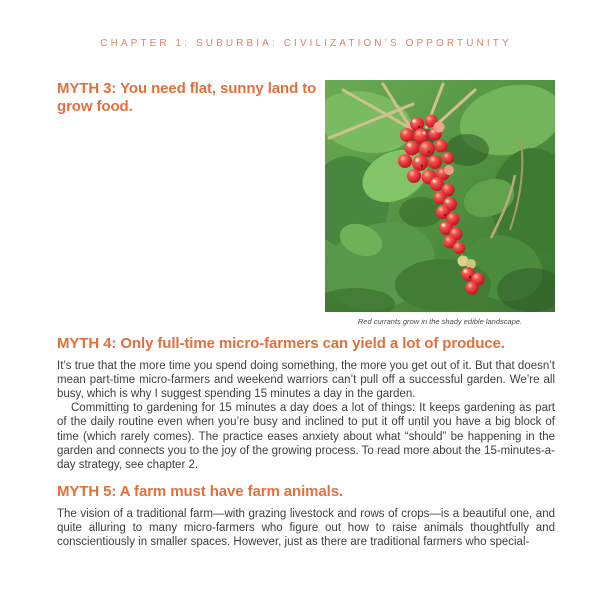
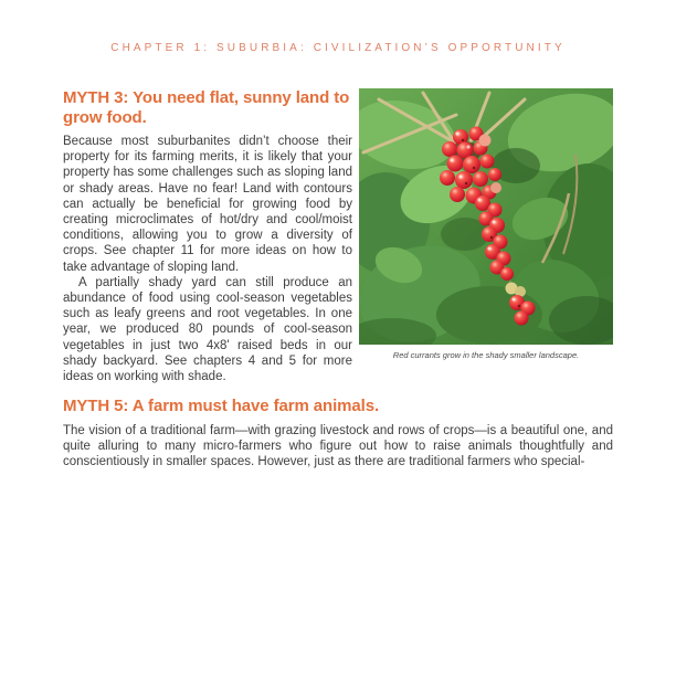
  CHAPTER 1: SUBURBIA: CIVILIZATION’S OPPORTUNITY
  MYTH 3: You need flat, sunny land to grow food.
+ Because most suburbanites didn’t choose their property for its farming merits, it is likely that your property has some challenges such as sloping land or shady areas. Have no fear! Land with contours can actually be beneficial for growing food by creating microclimates of hot/dry and cool/moist conditions, allowing you to grow a diversity of crops. See chapter 11 for more ideas on how to take advantage of sloping land.
+ A partially shady yard can still produce an abundance of food using cool-season vegetables such as leafy greens and root vegetables. In one year, we produced 80 pounds of cool-season vegetables in just two 4x8' raised beds in our shady backyard. See chapters 4 and 5 for more ideas on working with shade.
- Red currants grow in the shady edible landscape.
+ Red currants grow in the shady smaller landscape.
- MYTH 4: Only full-time micro-farmers can yield a lot of produce.
- It’s true that the more time you spend doing something, the more you get out of it. But that doesn’t mean part-time micro-farmers and weekend warriors can’t pull off a successful garden. We’re all busy, which is why I suggest spending 15 minutes a day in the garden.
- Committing to gardening for 15 minutes a day does a lot of things: It keeps gardening as part of the daily routine even when you’re busy and inclined to put it off until you have a big block of time (which rarely comes). The practice eases anxiety about what “should” be happening in the garden and connects you to the joy of the growing process. To read more about the 15-minutes-a-day strategy, see chapter 2.
  MYTH 5: A farm must have farm animals.
  The vision of a traditional farm—with grazing livestock and rows of crops—is a beautiful one, and quite alluring to many micro-farmers who figure out how to raise animals thoughtfully and conscientiously in smaller spaces. However, just as there are traditional farmers who special-
